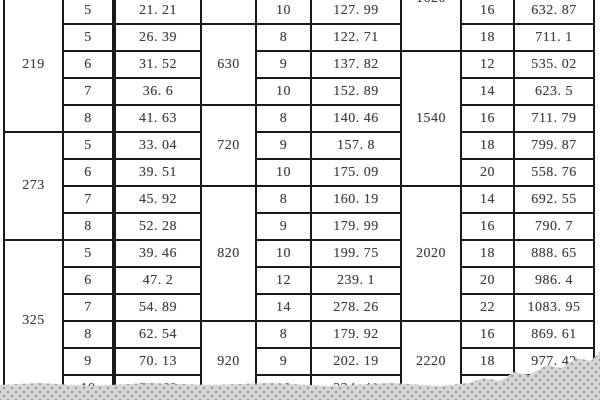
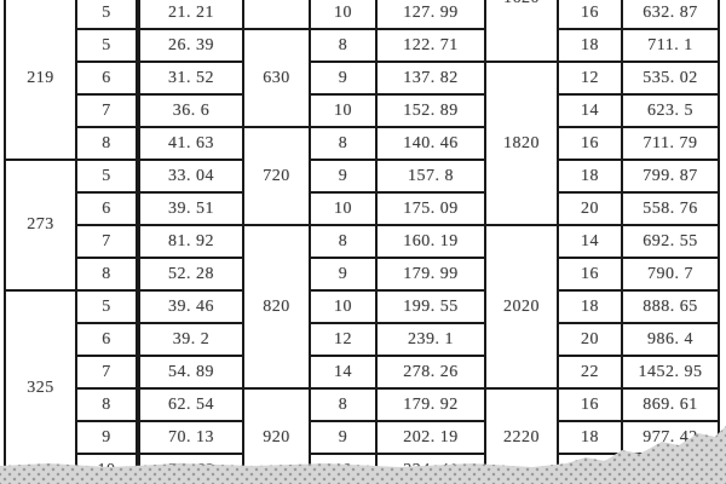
  219	5	21. 21		10	127. 99		16	632. 87
  5	26. 39	630	8	122. 71	18	711. 1
- 6	31. 52	9	137. 82	1540	12	535. 02
+ 6	31. 52	9	137. 82	1820	12	535. 02
  7	36. 6	10	152. 89	14	623. 5
  8	41. 63	720	8	140. 46	16	711. 79
  273	5	33. 04	9	157. 8	18	799. 87
  6	39. 51	10	175. 09	20	558. 76
- 7	45. 92	820	8	160. 19	2020	14	692. 55
+ 7	81. 92	820	8	160. 19	2020	14	692. 55
  8	52. 28	9	179. 99	16	790. 7
- 325	5	39. 46	10	199. 75	18	888. 65
+ 325	5	39. 46	10	199. 55	18	888. 65
- 6	47. 2	12	239. 1	20	986. 4
+ 6	39. 2	12	239. 1	20	986. 4
- 7	54. 89	14	278. 26	22	1083. 95
+ 7	54. 89	14	278. 26	22	1452. 95
  8	62. 54	920	8	179. 92	2220	16	869. 61
  9	70. 13	9	202. 19	18	977. 4
